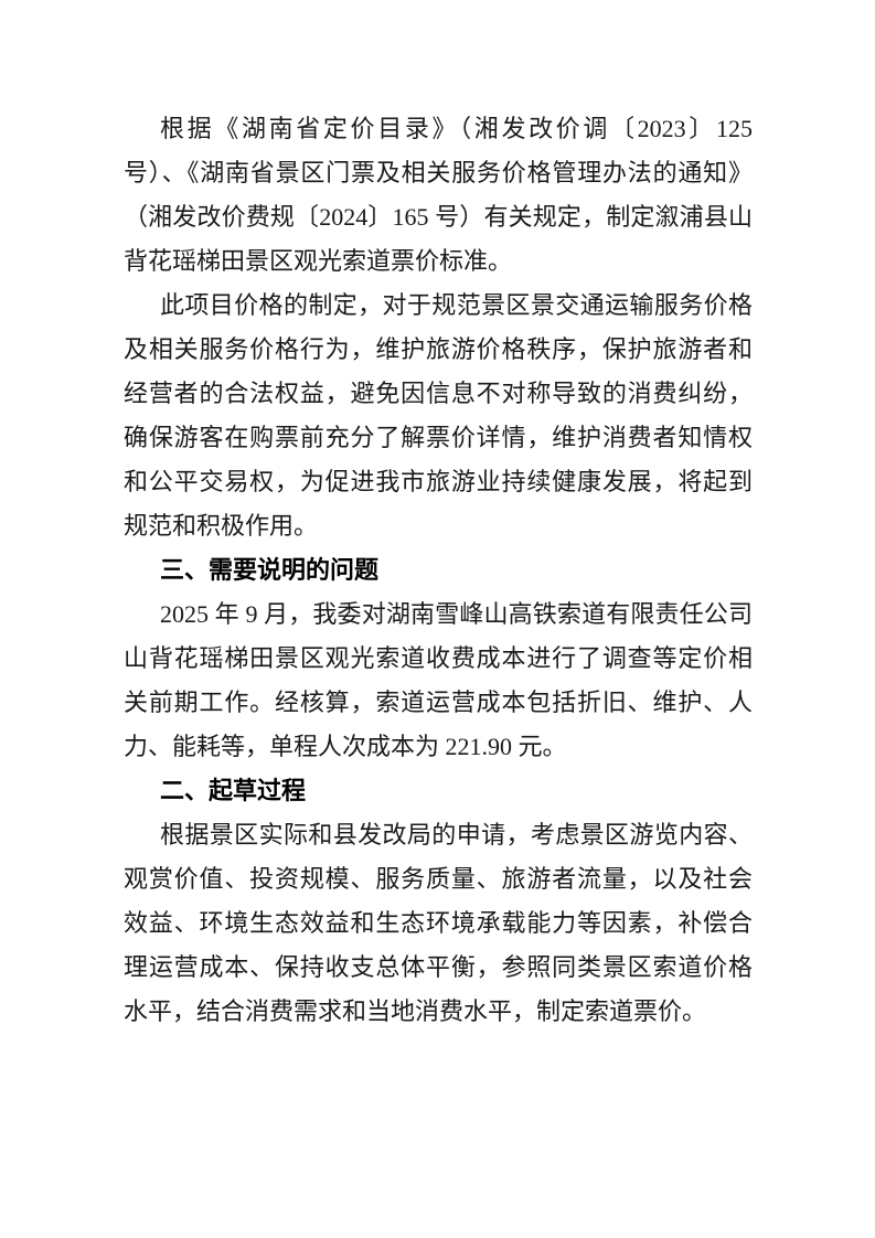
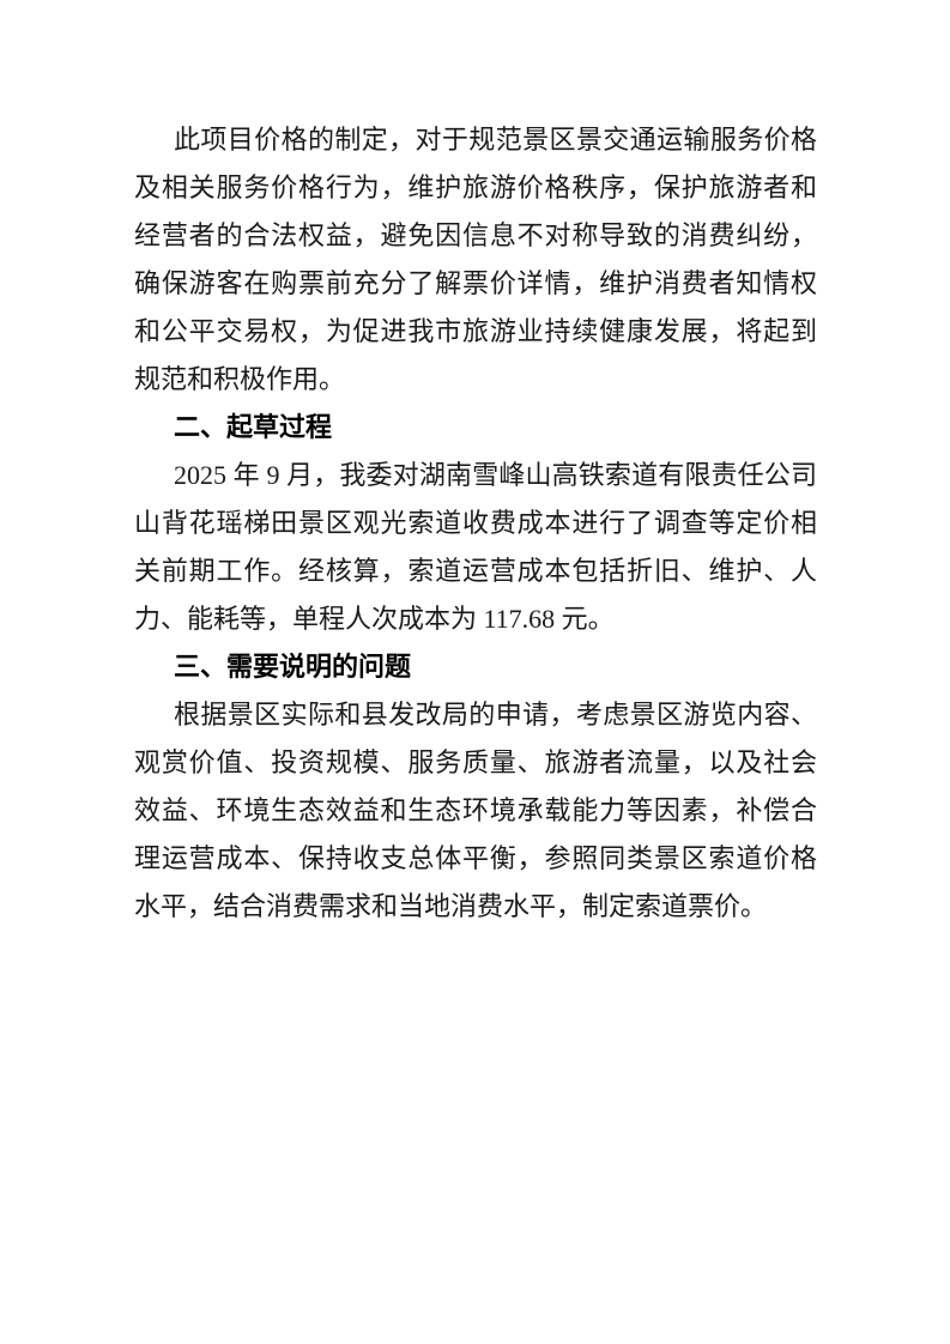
- 根据《湖南省定价目录》（湘发改价调〔2023〕125 号）、《湖南省景区门票及相关服务价格管理办法的通知》（湘发改价费规〔2024〕165 号）有关规定，制定溆浦县山背花瑶梯田景区观光索道票价标准。
  此项目价格的制定，对于规范景区景交通运输服务价格及相关服务价格行为，维护旅游价格秩序，保护旅游者和经营者的合法权益，避免因信息不对称导致的消费纠纷，确保游客在购票前充分了解票价详情，维护消费者知情权和公平交易权，为促进我市旅游业持续健康发展，将起到规范和积极作用。
- 三、需要说明的问题
+ 二、起草过程
- 2025 年 9 月，我委对湖南雪峰山高铁索道有限责任公司山背花瑶梯田景区观光索道收费成本进行了调查等定价相关前期工作。经核算，索道运营成本包括折旧、维护、人力、能耗等，单程人次成本为 221.90 元。
+ 2025 年 9 月，我委对湖南雪峰山高铁索道有限责任公司山背花瑶梯田景区观光索道收费成本进行了调查等定价相关前期工作。经核算，索道运营成本包括折旧、维护、人力、能耗等，单程人次成本为 117.68 元。
- 二、起草过程
+ 三、需要说明的问题
  根据景区实际和县发改局的申请，考虑景区游览内容、观赏价值、投资规模、服务质量、旅游者流量，以及社会效益、环境生态效益和生态环境承载能力等因素，补偿合理运营成本、保持收支总体平衡，参照同类景区索道价格水平，结合消费需求和当地消费水平，制定索道票价。
